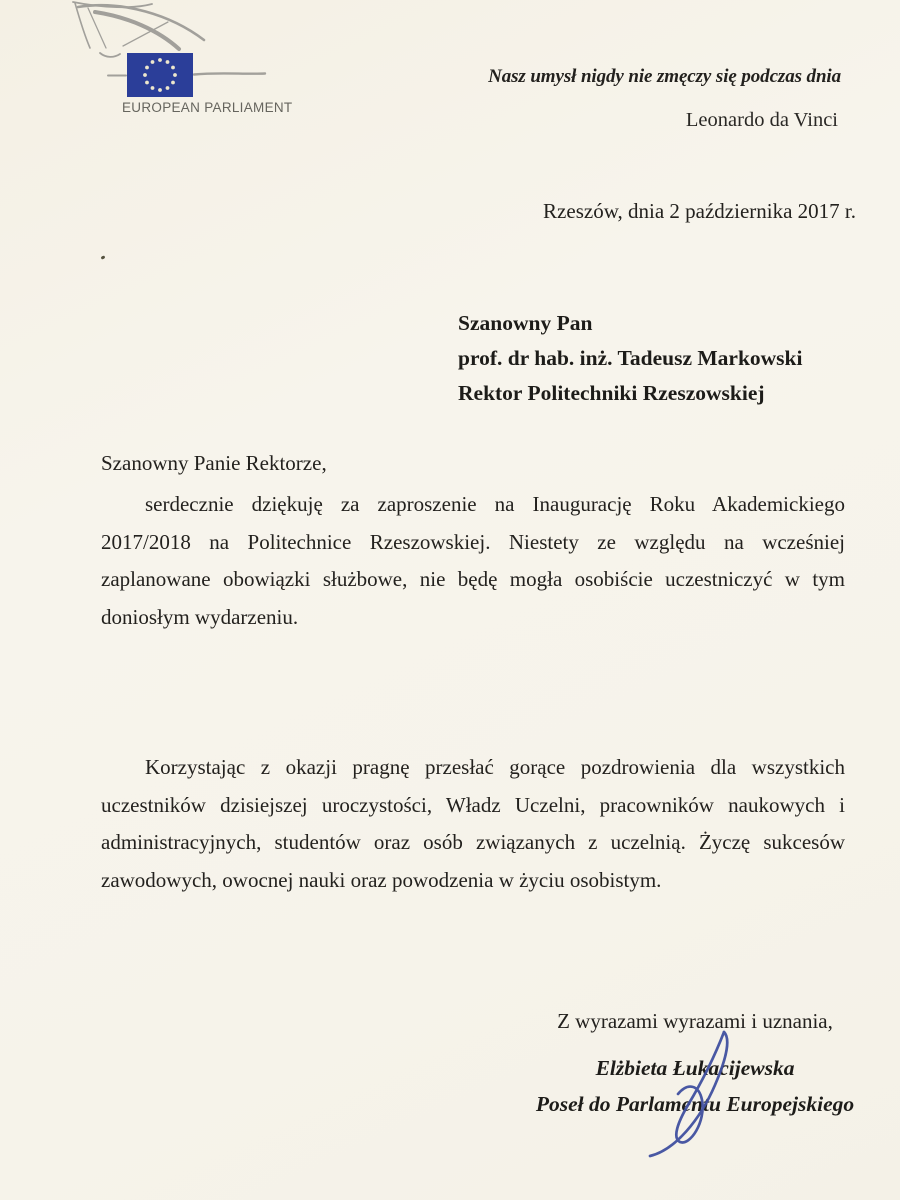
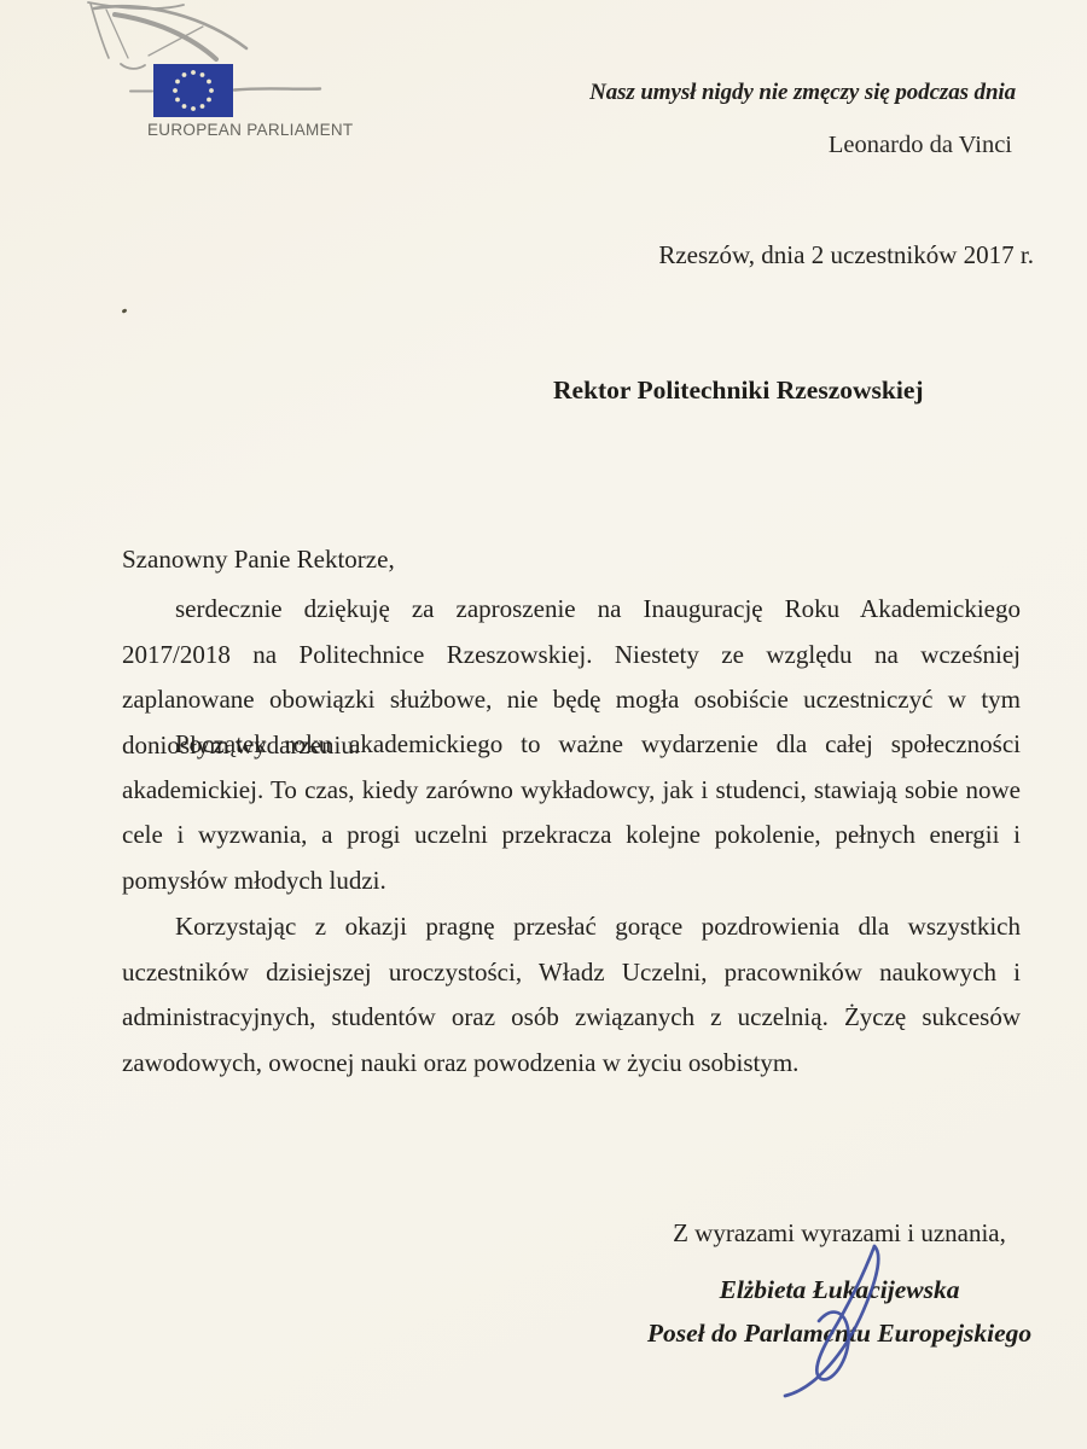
  EUROPEAN PARLIAMENT
  Nasz umysł nigdy nie zmęczy się podczas dnia
  Leonardo da Vinci
- Rzeszów, dnia 2 października 2017 r.
+ Rzeszów, dnia 2 uczestników 2017 r.
- Szanowny Pan
- prof. dr hab. inż. Tadeusz Markowski
  Rektor Politechniki Rzeszowskiej
  Szanowny Panie Rektorze,
  serdecznie dziękuję za zaproszenie na Inaugurację Roku Akademickiego 2017/2018 na Politechnice Rzeszowskiej. Niestety ze względu na wcześniej zaplanowane obowiązki służbowe, nie będę mogła osobiście uczestniczyć w tym doniosłym wydarzeniu.
+ Początek roku akademickiego to ważne wydarzenie dla całej społeczności akademickiej. To czas, kiedy zarówno wykładowcy, jak i studenci, stawiają sobie nowe cele i wyzwania, a progi uczelni przekracza kolejne pokolenie, pełnych energii i pomysłów młodych ludzi.
  Korzystając z okazji pragnę przesłać gorące pozdrowienia dla wszystkich uczestników dzisiejszej uroczystości, Władz Uczelni, pracowników naukowych i administracyjnych, studentów oraz osób związanych z uczelnią. Życzę sukcesów zawodowych, owocnej nauki oraz powodzenia w życiu osobistym.
  Z wyrazami wyrazami i uznania,
  Elżbieta Łukacijewska
  Poseł do Parlamenu Europejskiego
